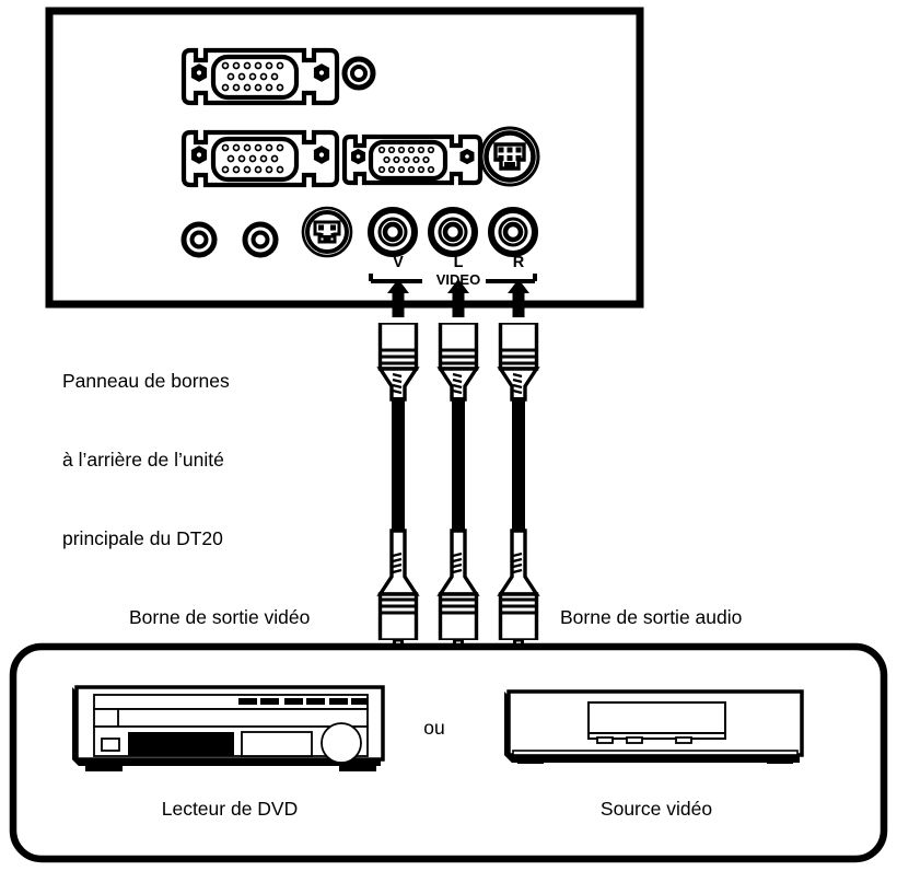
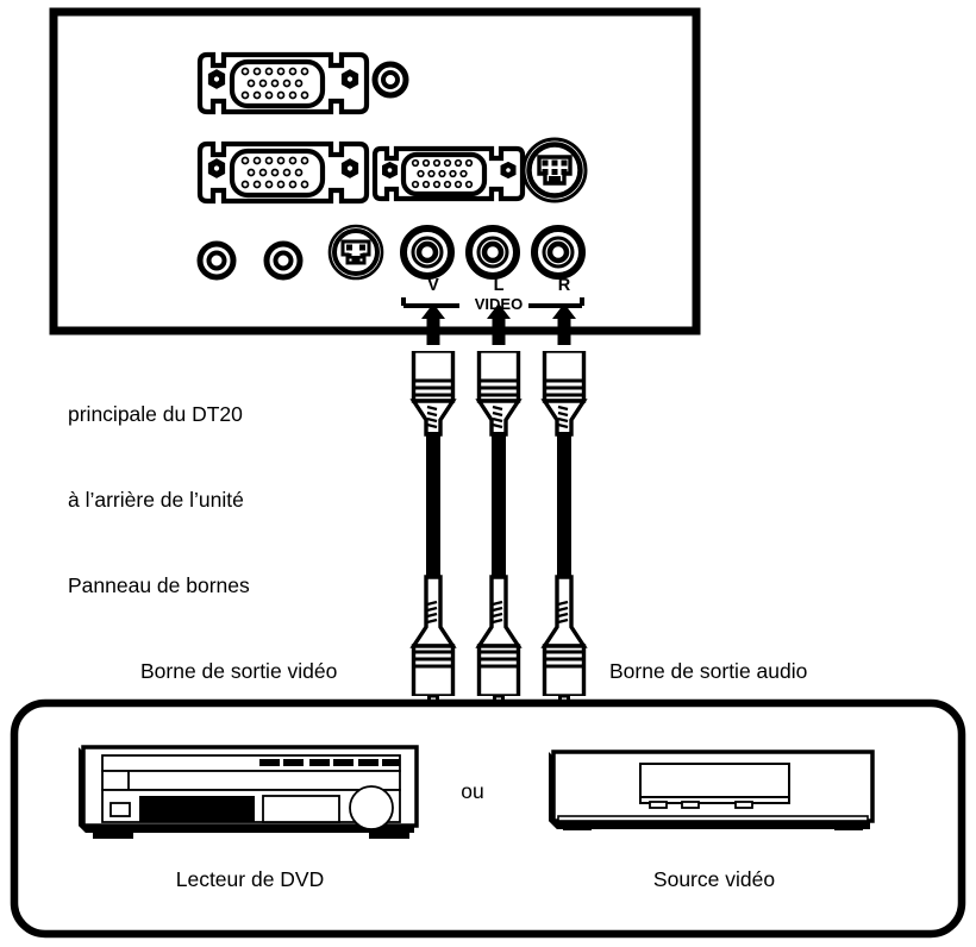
  V
  L
  R
  VIDEO
- Panneau de bornes
+ principale du DT20
  à l’arrière de l’unité
- principale du DT20
+ Panneau de bornes
  Borne de sortie vidéo
  Borne de sortie audio
  ou
  Lecteur de DVD
  Source vidéo
